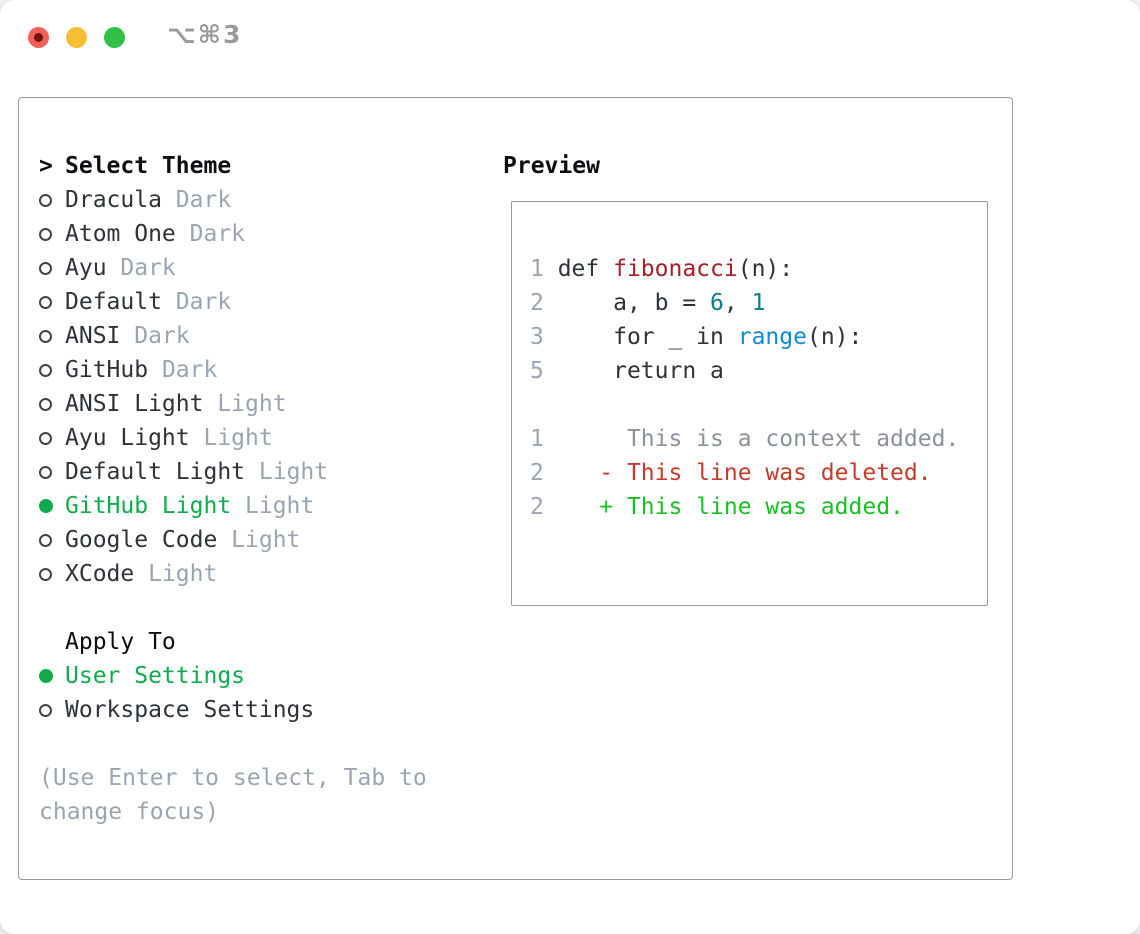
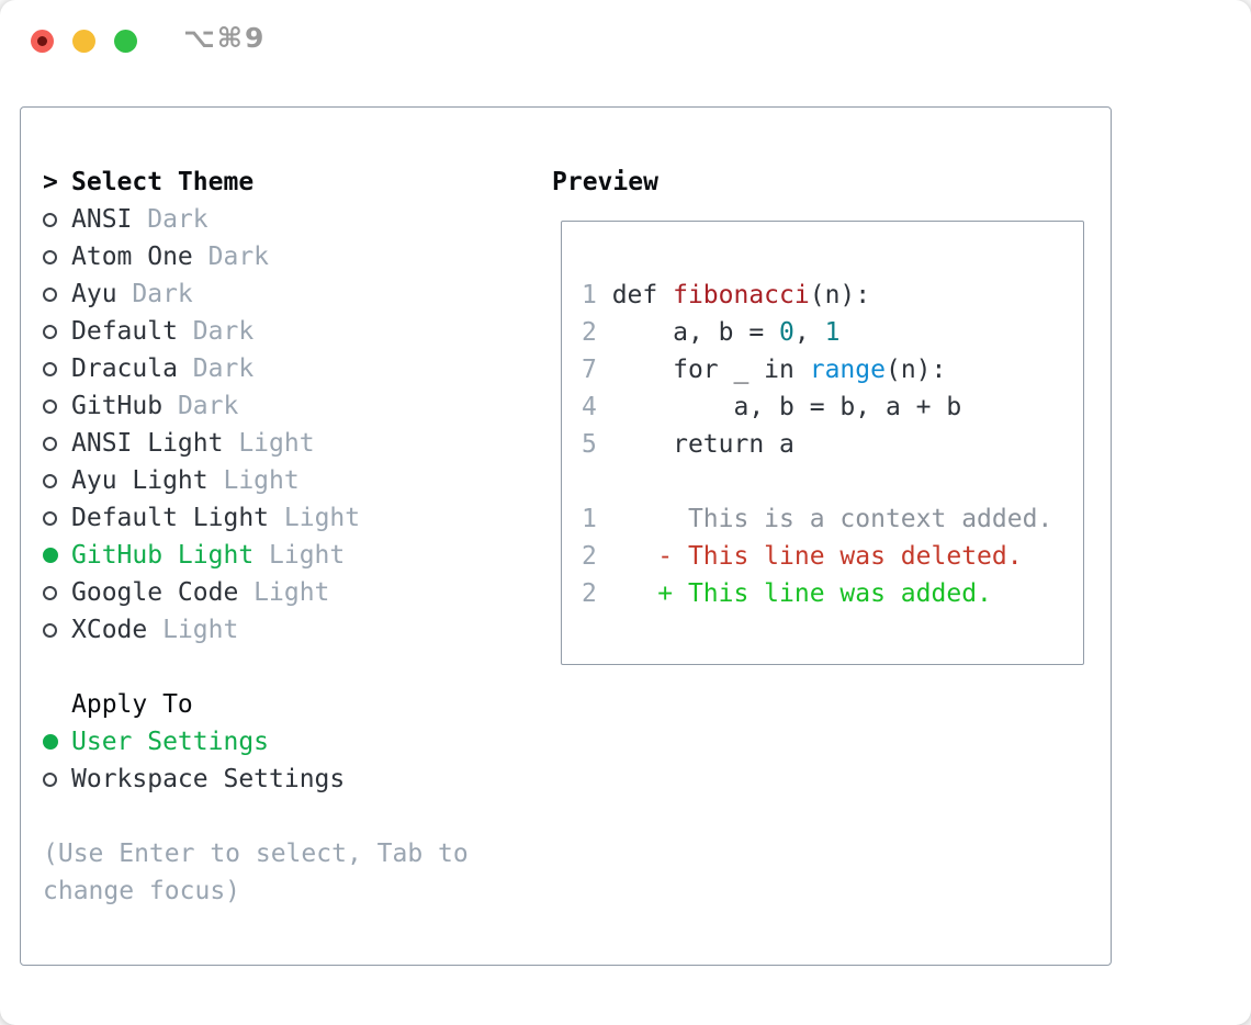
- ⌥⌘3
+ ⌥⌘9
  >
  Select Theme
- Dracula
+ ANSI
  Dark
  Atom One
  Dark
  Ayu
  Dark
  Default
  Dark
- ANSI
+ Dracula
  Dark
  GitHub
  Dark
  ANSI Light
  Light
  Ayu Light
  Light
  Default Light
  Light
  GitHub Light
  Light
  Google Code
  Light
  XCode
  Light
  Apply To
  User Settings
  Workspace Settings
  (Use Enter to select, Tab to
  change focus)
  Preview
  1 def fibonacci(n):
- 2 a, b = 6, 1
+ 2 a, b = 0, 1
- 3 for _ in range(n):
+ 7 for _ in range(n):
+ 4 a, b = b, a + b
  5 return a
  1 This is a context added.
  2 - This line was deleted.
  2 + This line was added.
